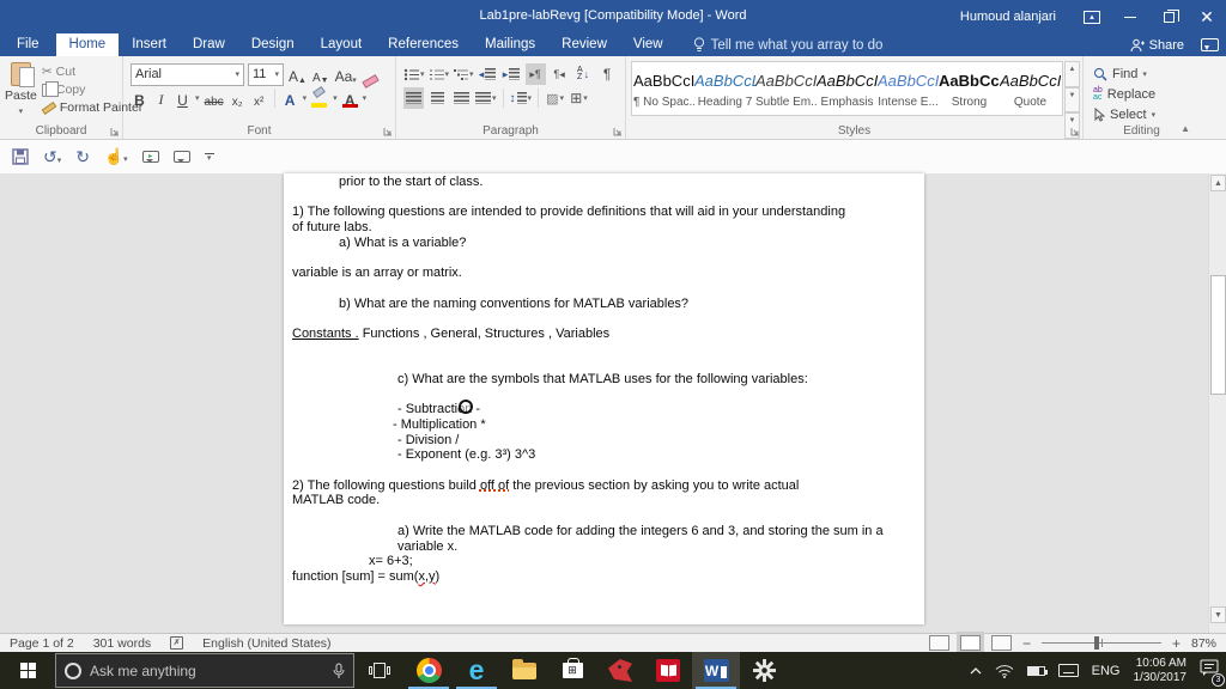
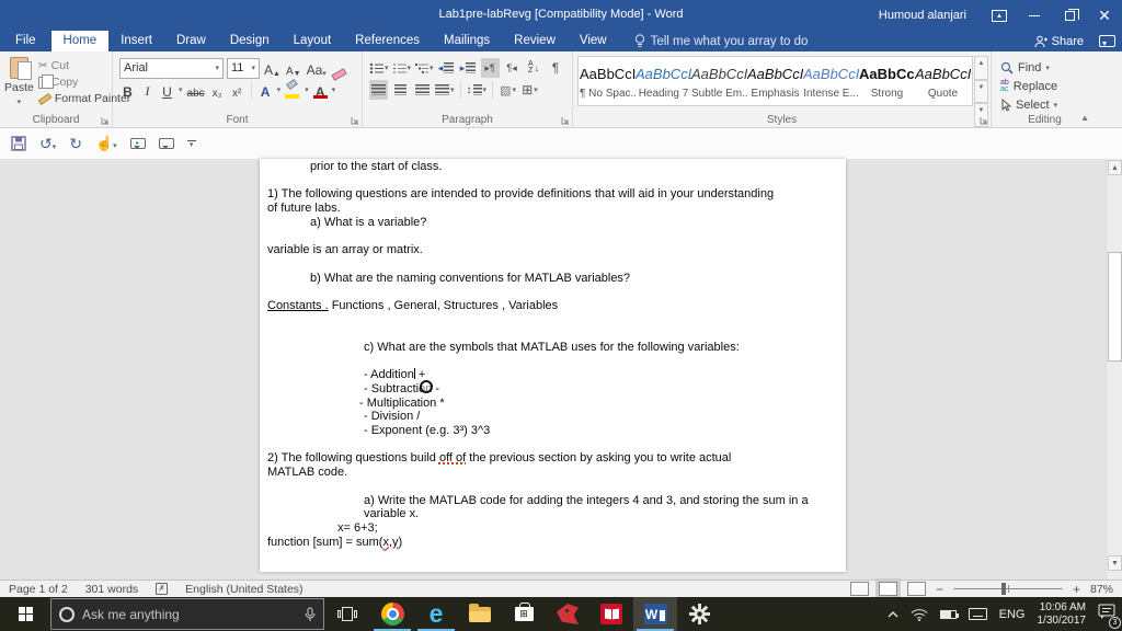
  Lab1pre-labRevg [Compatibility Mode] - Word
  Humoud alanjari
  ✕
  File
  Home
  Insert
  Draw
  Design
  Layout
  References
  Mailings
  Review
  View
  Tell me what you array to do
  Share
  Paste
  ✂
  Cut
  Copy
  Format Painter
  Clipboard
  Arial
  11
  A
  A
  Aa
  B
  I
  U
  abc
  x₂
  x²
  A
  A
  Font
  ◂
  ▸
  ▸¶
  ¶◂
  ↓
  ¶
  ↕
  ▨
  ⊞
  Paragraph
  AaBbCcI
  ¶ No Spac..
  AaBbCc
  Heading 7
  AaBbCcI
  Subtle Em..
  AaBbCcI
  Emphasis
  AaBbCcI
  Intense E...
  AaBbCc
  Strong
  AaBbCcI
  Quote
  Styles
  Find
  Replace
  Select
  Editing
  ▲
  ↻
  prior to the start of class.
  1) The following questions are intended to provide definitions that will aid in your understanding
  of future labs.
  a) What is a variable?
  variable is an array or matrix.
  b) What are the naming conventions for MATLAB variables?
  Constants . Functions , General, Structures , Variables
  c) What are the symbols that MATLAB uses for the following variables:
+ - Addition +
  - Subtraction -
  - Multiplication *
  - Division /
  - Exponent (e.g. 3³) 3^3
  2) The following questions build off of the previous section by asking you to write actual
  MATLAB code.
- a) Write the MATLAB code for adding the integers 6 and 3, and storing the sum in a
+ a) Write the MATLAB code for adding the integers 4 and 3, and storing the sum in a
  variable x.
  x= 6+3;
  function [sum] = sum(x,y)
  Page 1 of 2
  301 words
  English (United States)
  −
  +
  87%
  Ask me anything
  e
  ⊞
  W
  ENG
  10:06 AM
  1/30/2017
